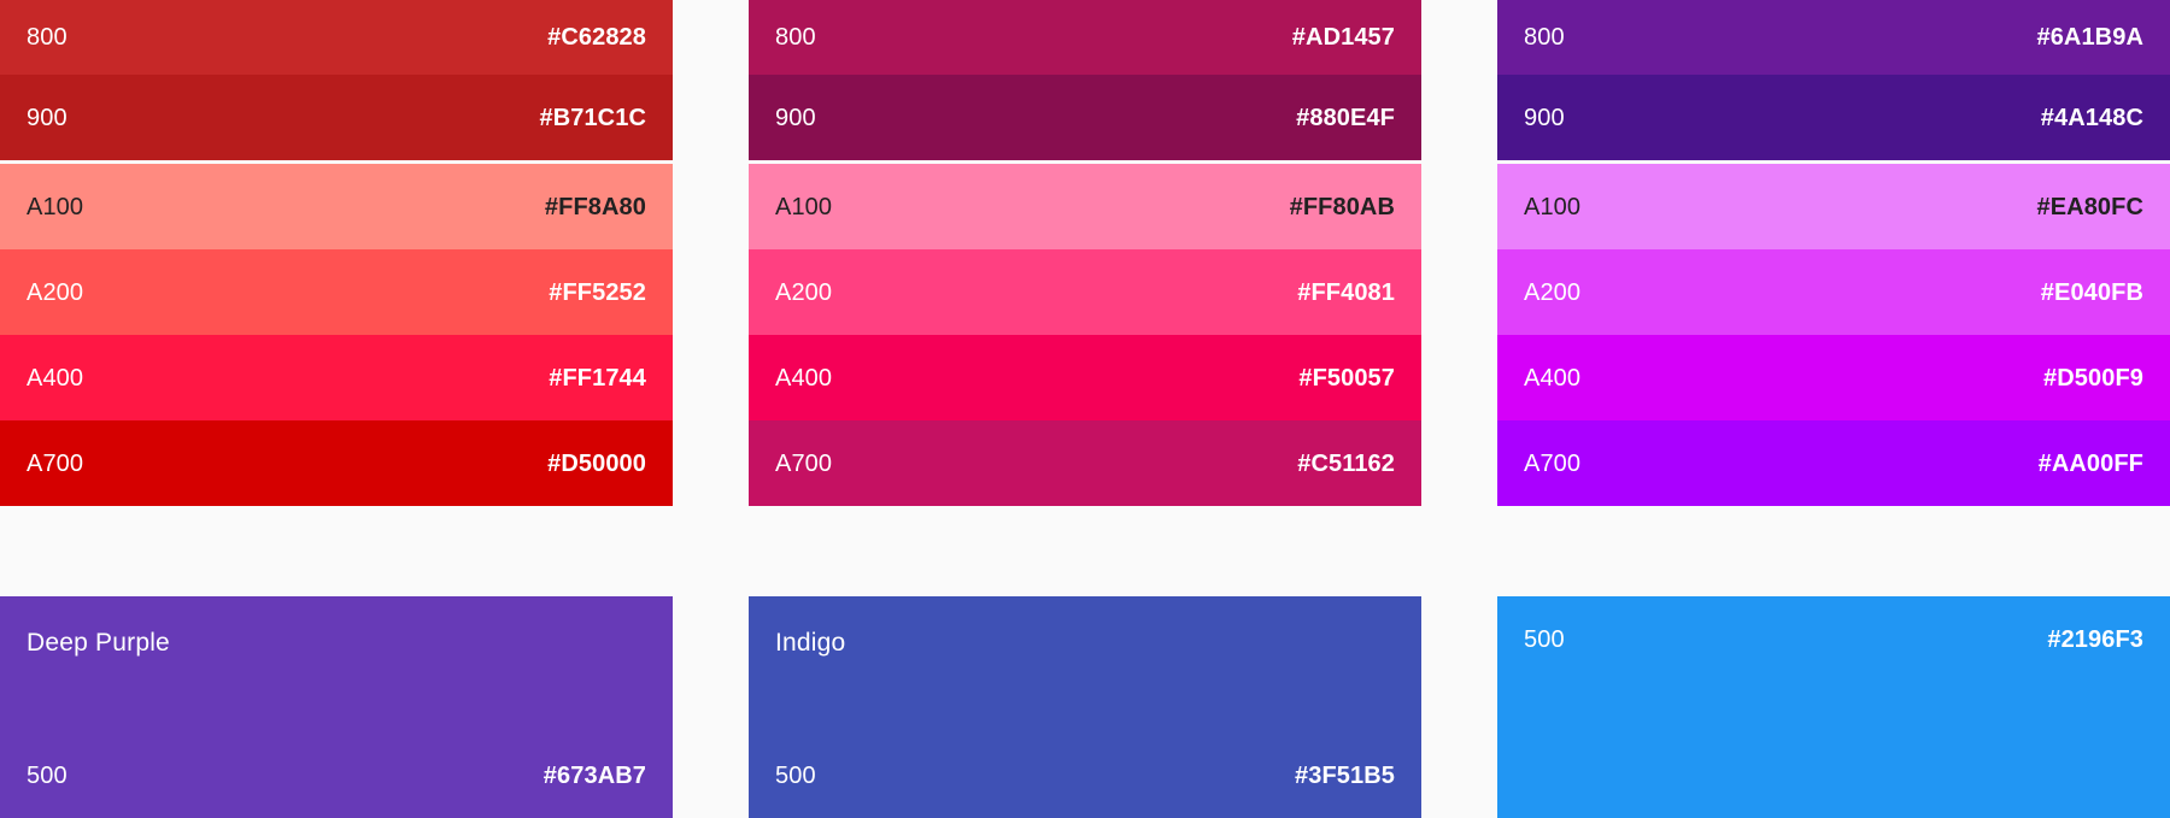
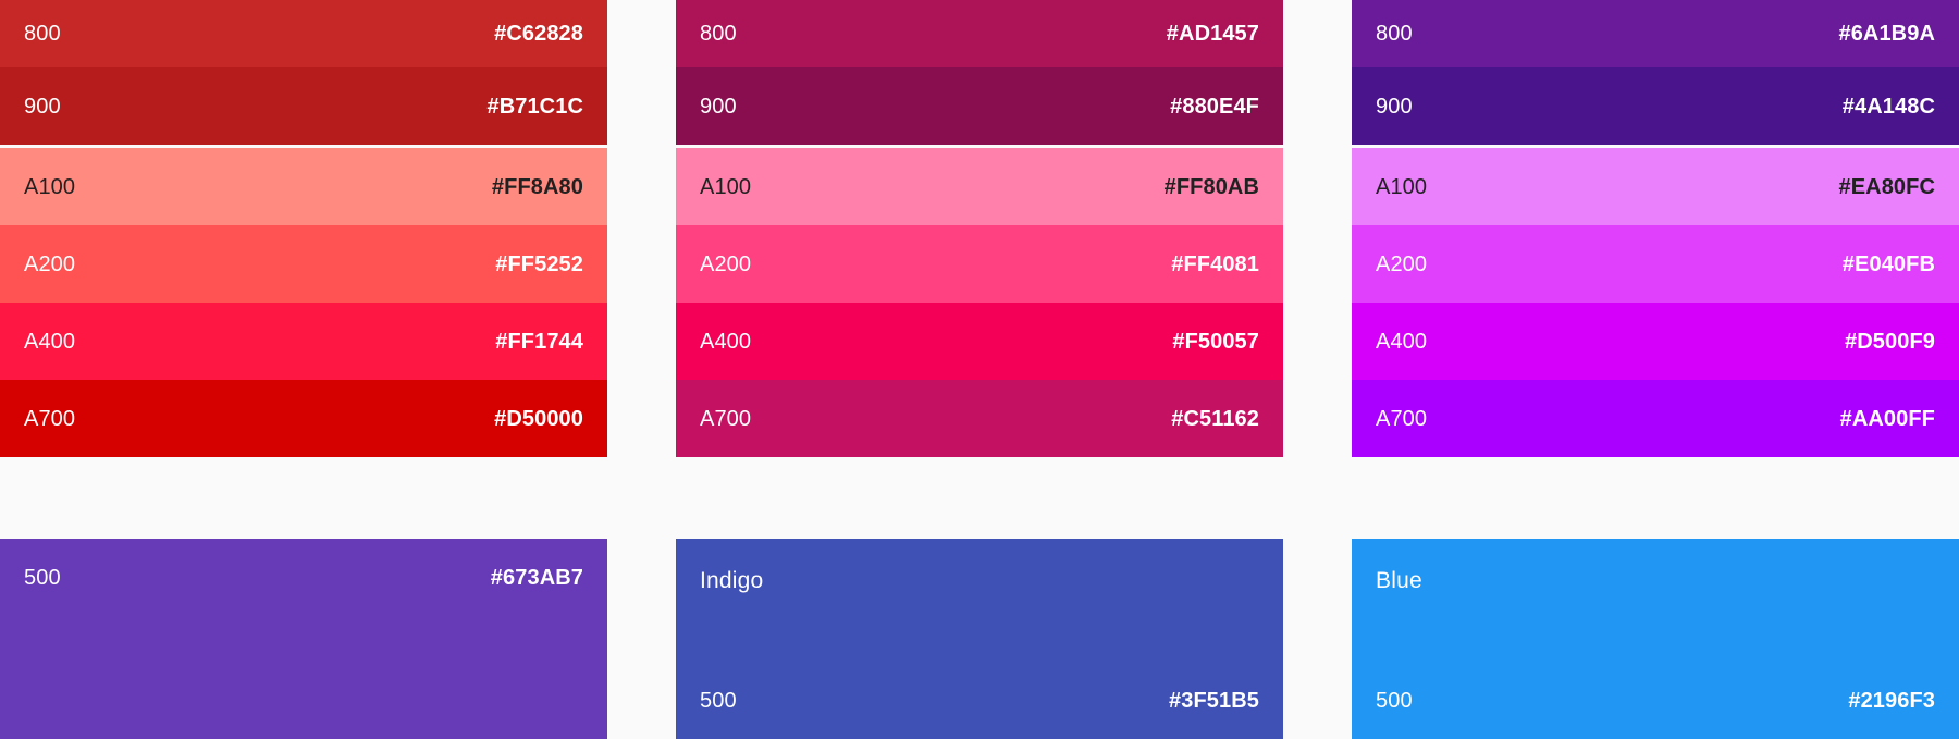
  800
  #C62828
  900
  #B71C1C
  A100
  #FF8A80
  A200
  #FF5252
  A400
  #FF1744
  A700
  #D50000
  800
  #AD1457
  900
  #880E4F
  A100
  #FF80AB
  A200
  #FF4081
  A400
  #F50057
  A700
  #C51162
  800
  #6A1B9A
  900
  #4A148C
  A100
  #EA80FC
  A200
  #E040FB
  A400
  #D500F9
  A700
  #AA00FF
- Deep Purple
  500
  #673AB7
  Indigo
  500
  #3F51B5
+ Blue
  500
  #2196F3
